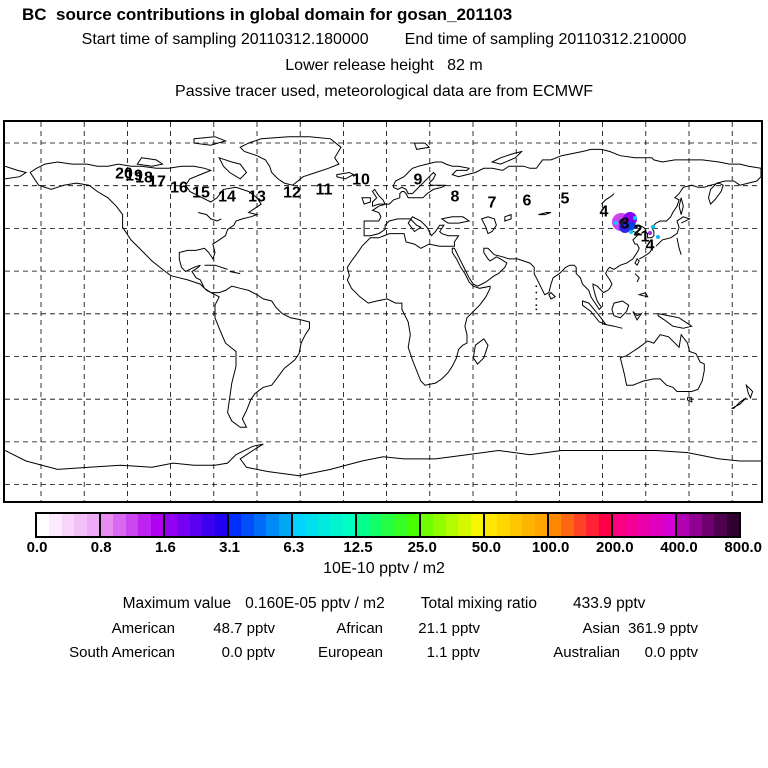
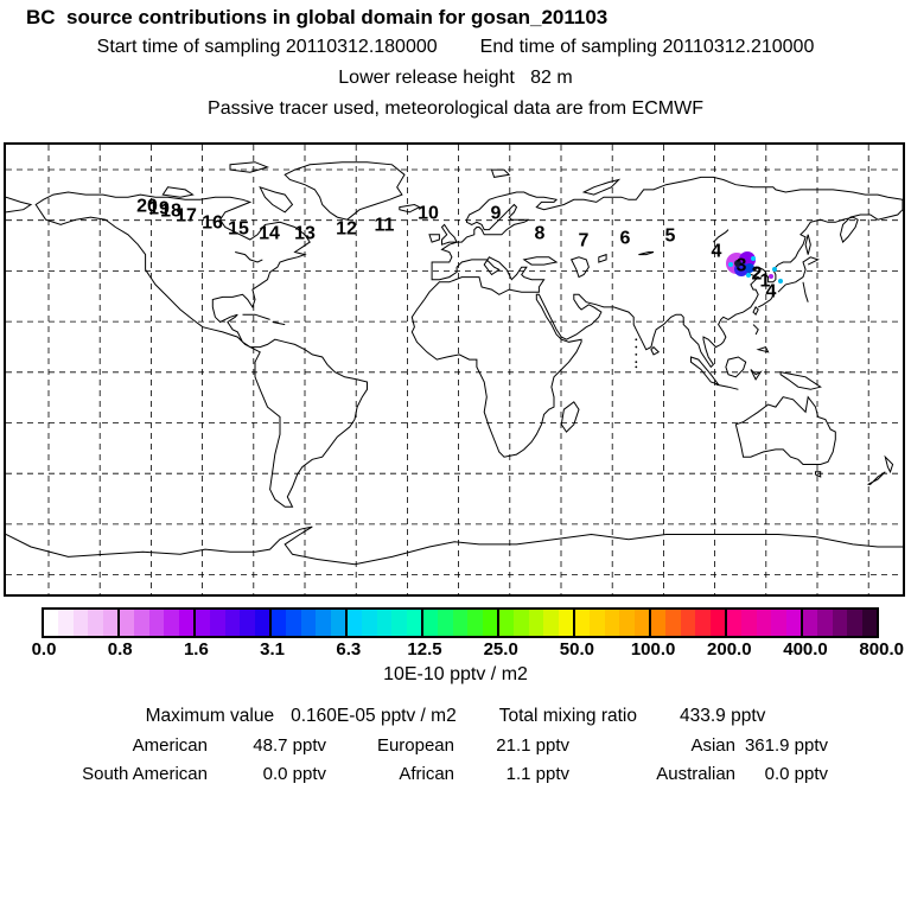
  BC source contributions in global domain for gosan_201103
  Start time of sampling 20110312.180000
  End time of sampling 20110312.210000
  Lower release height 82 m
  Passive tracer used, meteorological data are from ECMWF
  20
  19
  18
  17
  16
  15
  14
  13
  12
  11
  10
  9
  8
  7
  6
  5
  4
  3
  2
  1
  4
  0.0
  0.8
  1.6
  3.1
  6.3
  12.5
  25.0
  50.0
  100.0
  200.0
  400.0
  800.0
  10E-10 pptv / m2
  Maximum value
  0.160E-05 pptv / m2
  Total mixing ratio
  433.9 pptv
  American
  48.7 pptv
- African
+ European
  21.1 pptv
  Asian
  361.9 pptv
  South American
  0.0 pptv
- European
+ African
  1.1 pptv
  Australian
  0.0 pptv
